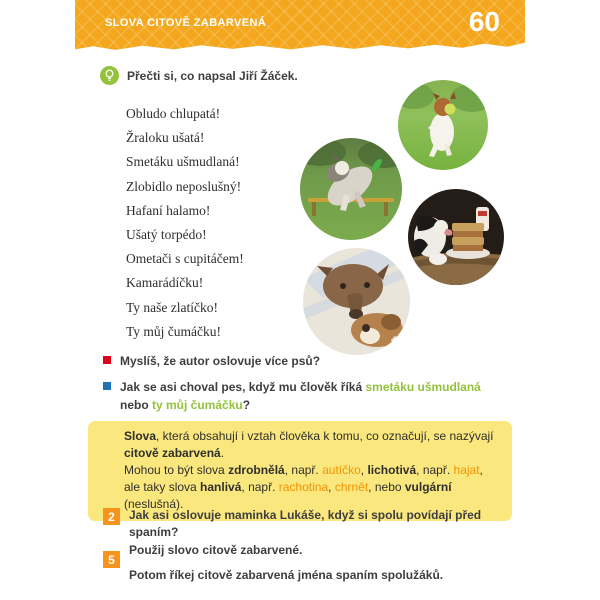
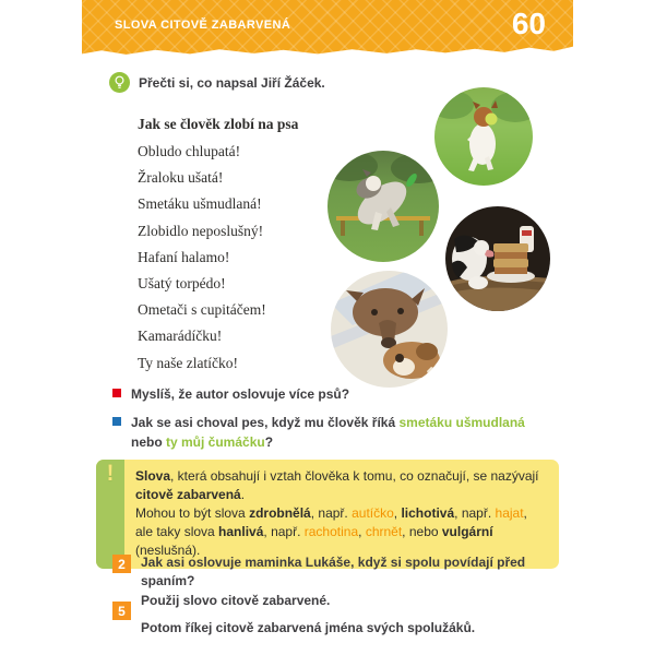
  SLOVA CITOVĚ ZABARVENÁ
  60
  Přečti si, co napsal Jiří Žáček.
+ Jak se člověk zlobí na psa
  Obludo chlupatá!
  Žraloku ušatá!
  Smetáku ušmudlaná!
  Zlobidlo neposlušný!
  Hafaní halamo!
  Ušatý torpédo!
  Ometači s cupitáčem!
  Kamarádíčku!
  Ty naše zlatíčko!
- Ty můj čumáčku!
  Myslíš, že autor oslovuje více psů?
  Jak se asi choval pes, když mu člověk říká smetáku ušmudlaná nebo ty můj čumáčku?
+ !
  Slova, která obsahují i vztah člověka k tomu, co označují, se nazývají citově zabarvená.
  Mohou to být slova zdrobnělá, např. autíčko, lichotivá, např. hajat, ale taky slova hanlivá, např. rachotina, chrnět, nebo vulgární (neslušná).
  2
  Jak asi oslovuje maminka Lukáše, když si spolu povídají před spaním?
  Použij slovo citově zabarvené.
  5
- Potom říkej citově zabarvená jména spaním spolužáků.
+ Potom říkej citově zabarvená jména svých spolužáků.
